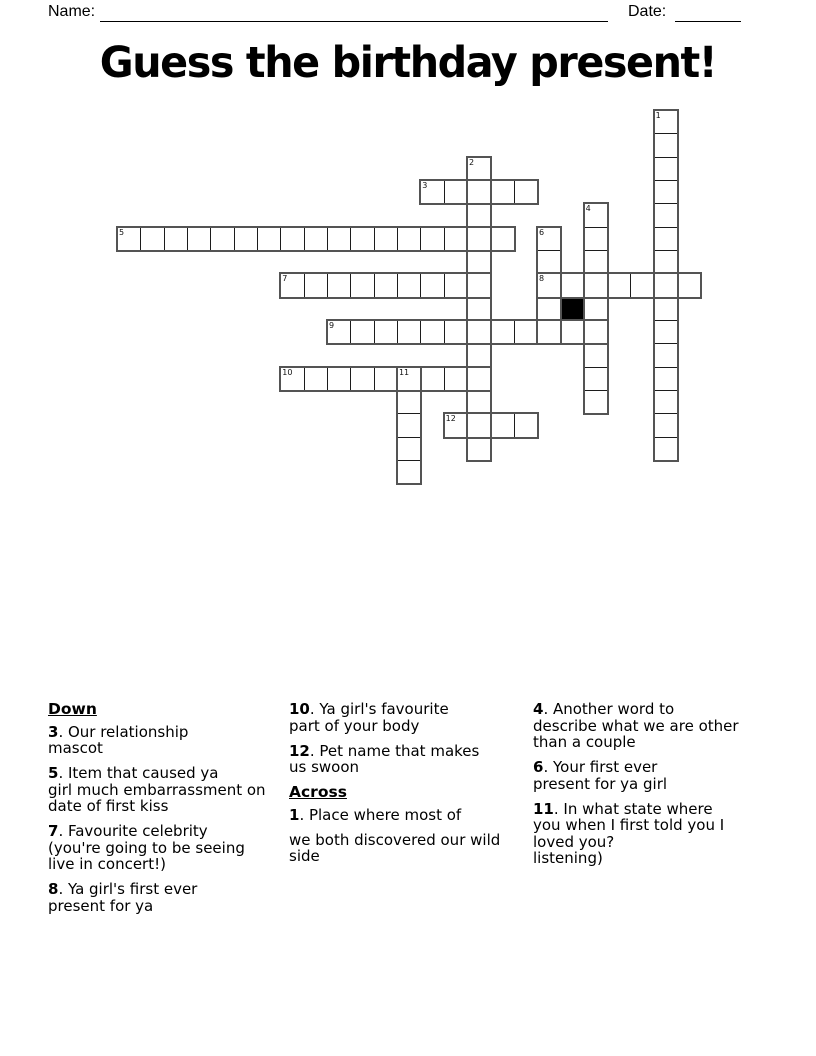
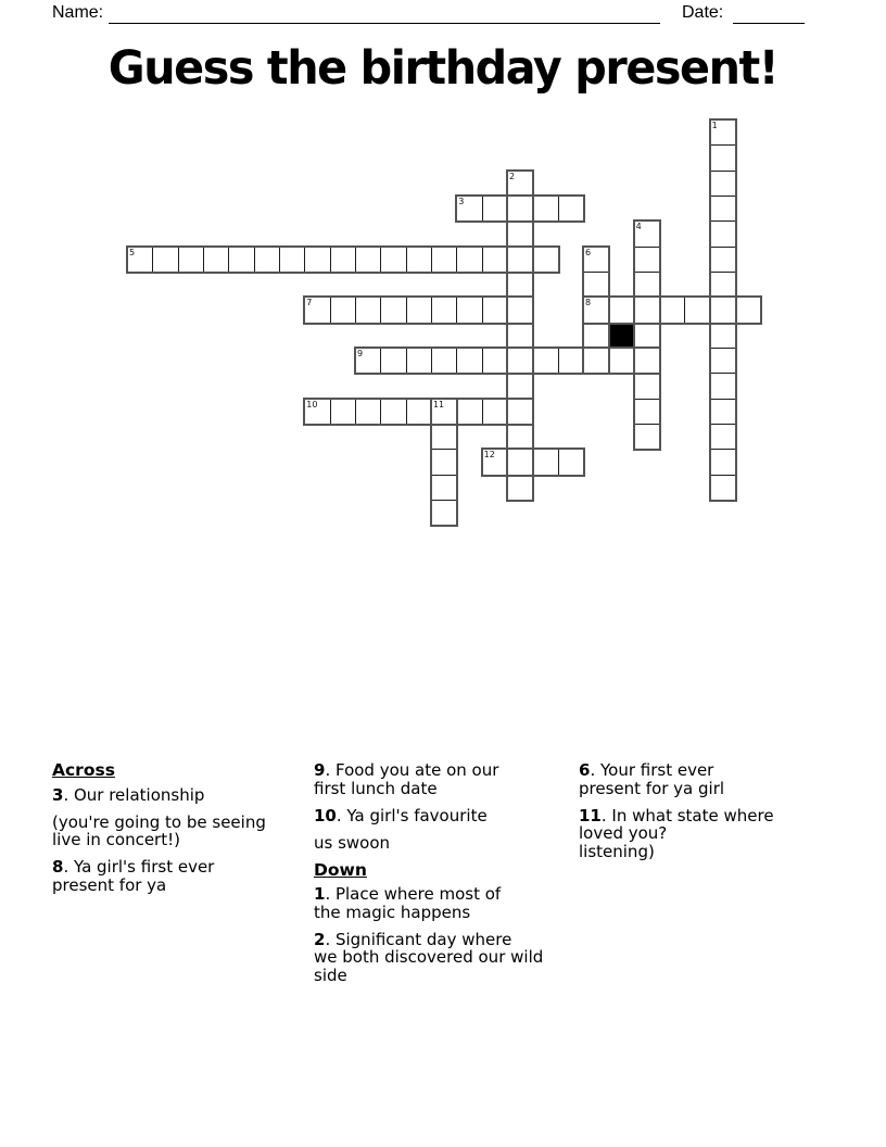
  Name:
  Date:
  Guess the birthday present!
  1
  2
  3
  4
  5
  6
  7
  8
  9
  10
  11
  12
- Down
+ Across
  3. Our relationship
- mascot
- 5. Item that caused ya
- girl much embarrassment on
- date of first kiss
- 7. Favourite celebrity
  (you're going to be seeing
  live in concert!)
  8. Ya girl's first ever
  present for ya
+ 9. Food you ate on our
+ first lunch date
  10. Ya girl's favourite
- part of your body
- 12. Pet name that makes
  us swoon
- Across
+ Down
  1. Place where most of
+ the magic happens
+ 2. Significant day where
  we both discovered our wild
  side
- 4. Another word to
- describe what we are other
- than a couple
  6. Your first ever
  present for ya girl
  11. In what state where
- you when I first told you I
  loved you?
  listening)
